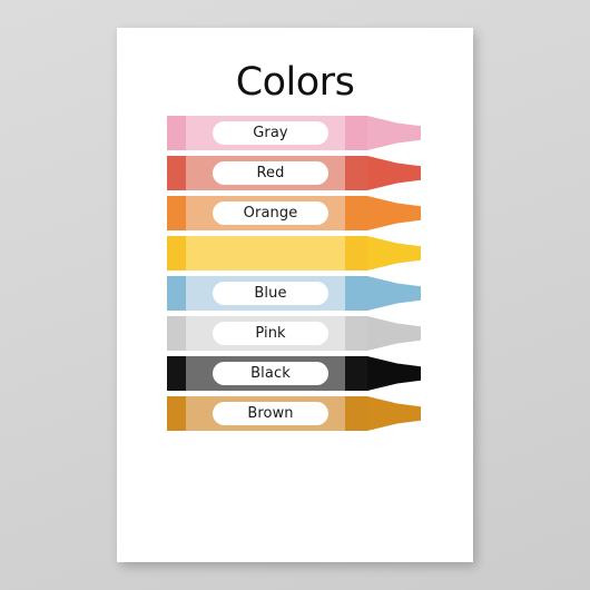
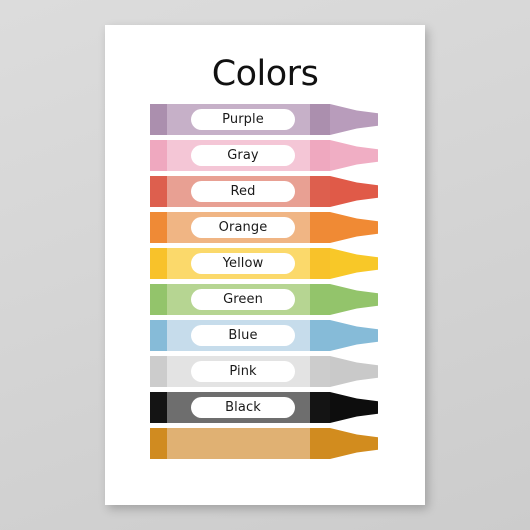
  Colors
+ Purple
  Gray
  Red
  Orange
+ Yellow
+ Green
  Blue
  Pink
  Black
- Brown
